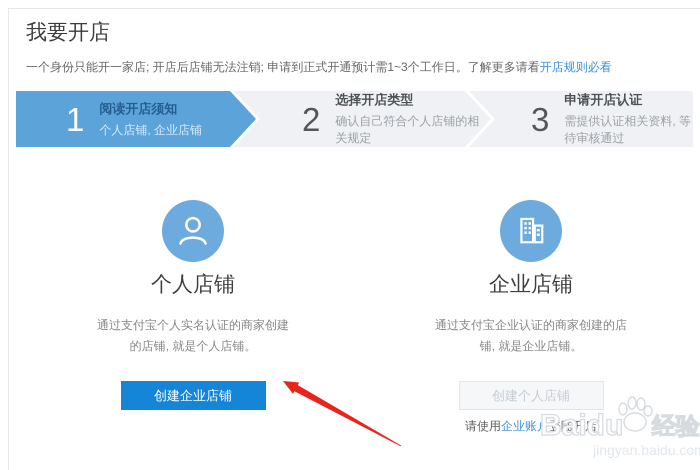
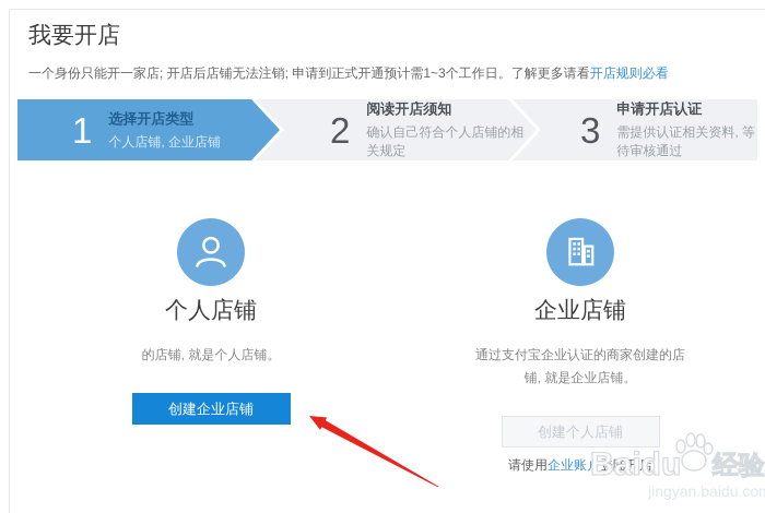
  我要开店
  一个身份只能开一家店; 开店后店铺无法注销; 申请到正式开通预计需1~3个工作日。了解更多请看开店规则必看
  1
- 阅读开店须知
+ 选择开店类型
  个人店铺, 企业店铺
  2
- 选择开店类型
+ 阅读开店须知
  确认自己符合个人店铺的相关规定
  3
  申请开店认证
  需提供认证相关资料, 等待审核通过
  个人店铺
- 通过支付宝个人实名认证的商家创建
  的店铺, 就是个人店铺。
  创建企业店铺
  企业店铺
  通过支付宝企业认证的商家创建的店
  铺, 就是企业店铺。
  创建个人店铺
  请使用企业账户登陆开店
  Baidu
  经验
  jingyan.baidu.co
